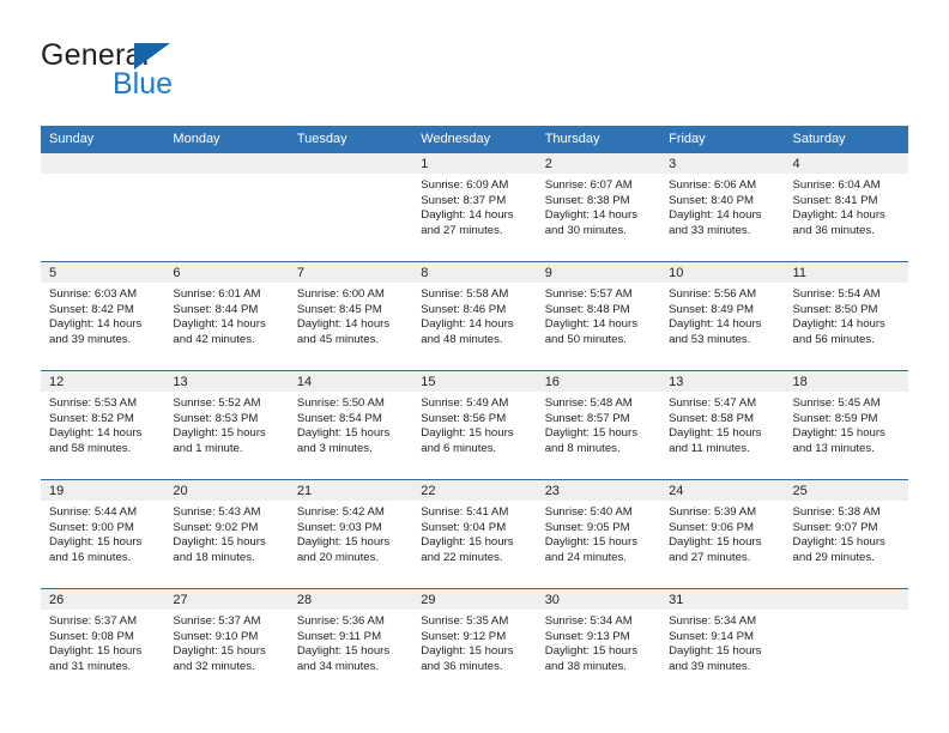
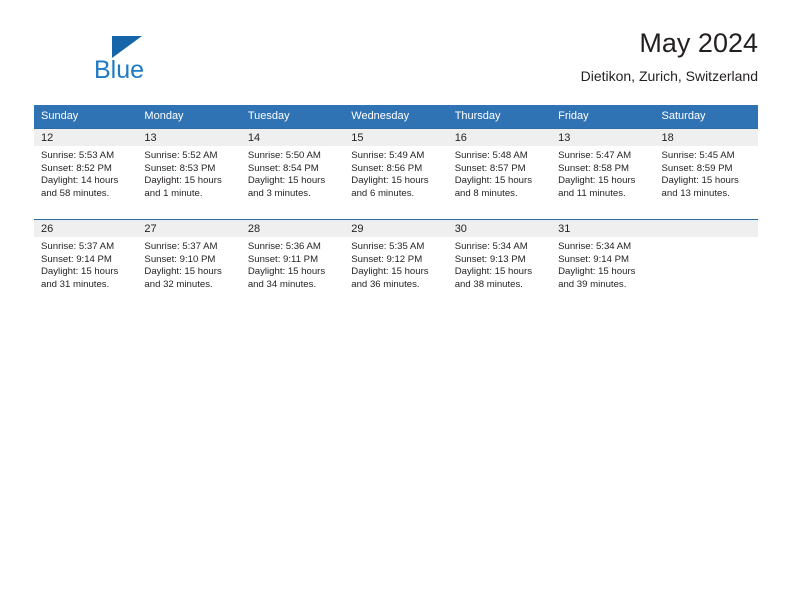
- General
  Blue
+ May 2024
+ Dietikon, Zurich, Switzerland
  Sunday	Monday	Tuesday	Wednesday	Thursday	Friday	Saturday
- 			1Sunrise: 6:09 AMSunset: 8:37 PMDaylight: 14 hoursand 27 minutes.	2Sunrise: 6:07 AMSunset: 8:38 PMDaylight: 14 hoursand 30 minutes.	3Sunrise: 6:06 AMSunset: 8:40 PMDaylight: 14 hoursand 33 minutes.	4Sunrise: 6:04 AMSunset: 8:41 PMDaylight: 14 hoursand 36 minutes.
- 5Sunrise: 6:03 AMSunset: 8:42 PMDaylight: 14 hoursand 39 minutes.	6Sunrise: 6:01 AMSunset: 8:44 PMDaylight: 14 hoursand 42 minutes.	7Sunrise: 6:00 AMSunset: 8:45 PMDaylight: 14 hoursand 45 minutes.	8Sunrise: 5:58 AMSunset: 8:46 PMDaylight: 14 hoursand 48 minutes.	9Sunrise: 5:57 AMSunset: 8:48 PMDaylight: 14 hoursand 50 minutes.	10Sunrise: 5:56 AMSunset: 8:49 PMDaylight: 14 hoursand 53 minutes.	11Sunrise: 5:54 AMSunset: 8:50 PMDaylight: 14 hoursand 56 minutes.
  12Sunrise: 5:53 AMSunset: 8:52 PMDaylight: 14 hoursand 58 minutes.	13Sunrise: 5:52 AMSunset: 8:53 PMDaylight: 15 hoursand 1 minute.	14Sunrise: 5:50 AMSunset: 8:54 PMDaylight: 15 hoursand 3 minutes.	15Sunrise: 5:49 AMSunset: 8:56 PMDaylight: 15 hoursand 6 minutes.	16Sunrise: 5:48 AMSunset: 8:57 PMDaylight: 15 hoursand 8 minutes.	13Sunrise: 5:47 AMSunset: 8:58 PMDaylight: 15 hoursand 11 minutes.	18Sunrise: 5:45 AMSunset: 8:59 PMDaylight: 15 hoursand 13 minutes.
- 19Sunrise: 5:44 AMSunset: 9:00 PMDaylight: 15 hoursand 16 minutes.	20Sunrise: 5:43 AMSunset: 9:02 PMDaylight: 15 hoursand 18 minutes.	21Sunrise: 5:42 AMSunset: 9:03 PMDaylight: 15 hoursand 20 minutes.	22Sunrise: 5:41 AMSunset: 9:04 PMDaylight: 15 hoursand 22 minutes.	23Sunrise: 5:40 AMSunset: 9:05 PMDaylight: 15 hoursand 24 minutes.	24Sunrise: 5:39 AMSunset: 9:06 PMDaylight: 15 hoursand 27 minutes.	25Sunrise: 5:38 AMSunset: 9:07 PMDaylight: 15 hoursand 29 minutes.
- 26Sunrise: 5:37 AMSunset: 9:08 PMDaylight: 15 hoursand 31 minutes.	27Sunrise: 5:37 AMSunset: 9:10 PMDaylight: 15 hoursand 32 minutes.	28Sunrise: 5:36 AMSunset: 9:11 PMDaylight: 15 hoursand 34 minutes.	29Sunrise: 5:35 AMSunset: 9:12 PMDaylight: 15 hoursand 36 minutes.	30Sunrise: 5:34 AMSunset: 9:13 PMDaylight: 15 hoursand 38 minutes.	31Sunrise: 5:34 AMSunset: 9:14 PMDaylight: 15 hoursand 39 minutes.
+ 26Sunrise: 5:37 AMSunset: 9:14 PMDaylight: 15 hoursand 31 minutes.	27Sunrise: 5:37 AMSunset: 9:10 PMDaylight: 15 hoursand 32 minutes.	28Sunrise: 5:36 AMSunset: 9:11 PMDaylight: 15 hoursand 34 minutes.	29Sunrise: 5:35 AMSunset: 9:12 PMDaylight: 15 hoursand 36 minutes.	30Sunrise: 5:34 AMSunset: 9:13 PMDaylight: 15 hoursand 38 minutes.	31Sunrise: 5:34 AMSunset: 9:14 PMDaylight: 15 hoursand 39 minutes.
